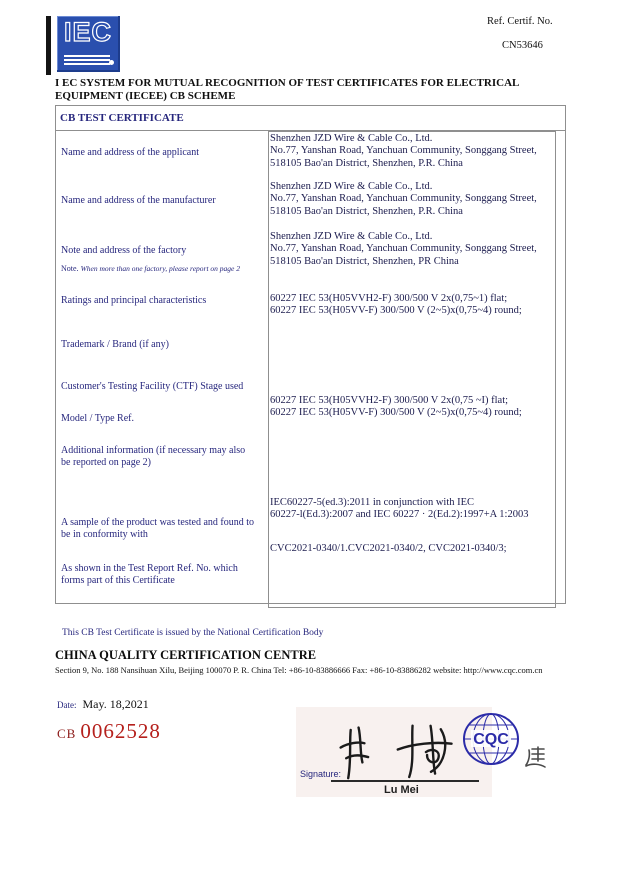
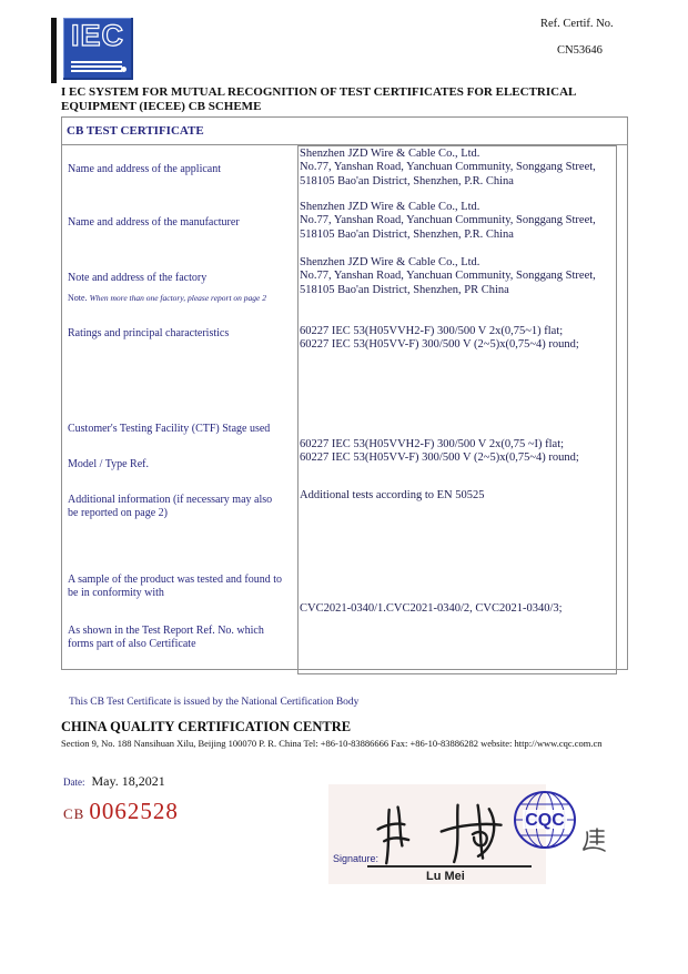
  IEC
  Ref. Certif. No.
  CN53646
  I EC SYSTEM FOR MUTUAL RECOGNITION OF TEST CERTIFICATES FOR ELECTRICAL EQUIPMENT (IECEE) CB SCHEME
  CB TEST CERTIFICATE
  Name and address of the applicant
  Shenzhen JZD Wire & Cable Co., Ltd.
  No.77, Yanshan Road, Yanchuan Community, Songgang Street,
  518105 Bao'an District, Shenzhen, P.R. China
  Name and address of the manufacturer
  Shenzhen JZD Wire & Cable Co., Ltd.
  No.77, Yanshan Road, Yanchuan Community, Songgang Street,
  518105 Bao'an District, Shenzhen, P.R. China
  Note and address of the factory
  Note. When more than one factory, please report on page 2
  Shenzhen JZD Wire & Cable Co., Ltd.
  No.77, Yanshan Road, Yanchuan Community, Songgang Street,
  518105 Bao'an District, Shenzhen, PR China
  Ratings and principal characteristics
  60227 IEC 53(H05VVH2-F) 300/500 V 2x(0,75~1) flat;
  60227 IEC 53(H05VV-F) 300/500 V (2~5)x(0,75~4) round;
- Trademark / Brand (if any)
  Customer's Testing Facility (CTF) Stage used
  Model / Type Ref.
  60227 IEC 53(H05VVH2-F) 300/500 V 2x(0,75 ~I) flat;
  60227 IEC 53(H05VV-F) 300/500 V (2~5)x(0,75~4) round;
  Additional information (if necessary may also be reported on page 2)
+ Additional tests according to EN 50525
  A sample of the product was tested and found to be in conformity with
- IEC60227-5(ed.3):2011 in conjunction with IEC
- 60227-l(Ed.3):2007 and IEC 60227 · 2(Ed.2):1997+A 1:2003
- As shown in the Test Report Ref. No. which forms part of this Certificate
+ As shown in the Test Report Ref. No. which forms part of also Certificate
  CVC2021-0340/1.CVC2021-0340/2, CVC2021-0340/3;
  This CB Test Certificate is issued by the National Certification Body
  CHINA QUALITY CERTIFICATION CENTRE
  Section 9, No. 188 Nansihuan Xilu, Beijing 100070 P. R. China Tel: +86-10-83886666 Fax: +86-10-83886282 website: http://www.cqc.com.cn
  Date: May. 18,2021
  CB 0062528
  CQC
  Signature:
  Lu Mei
